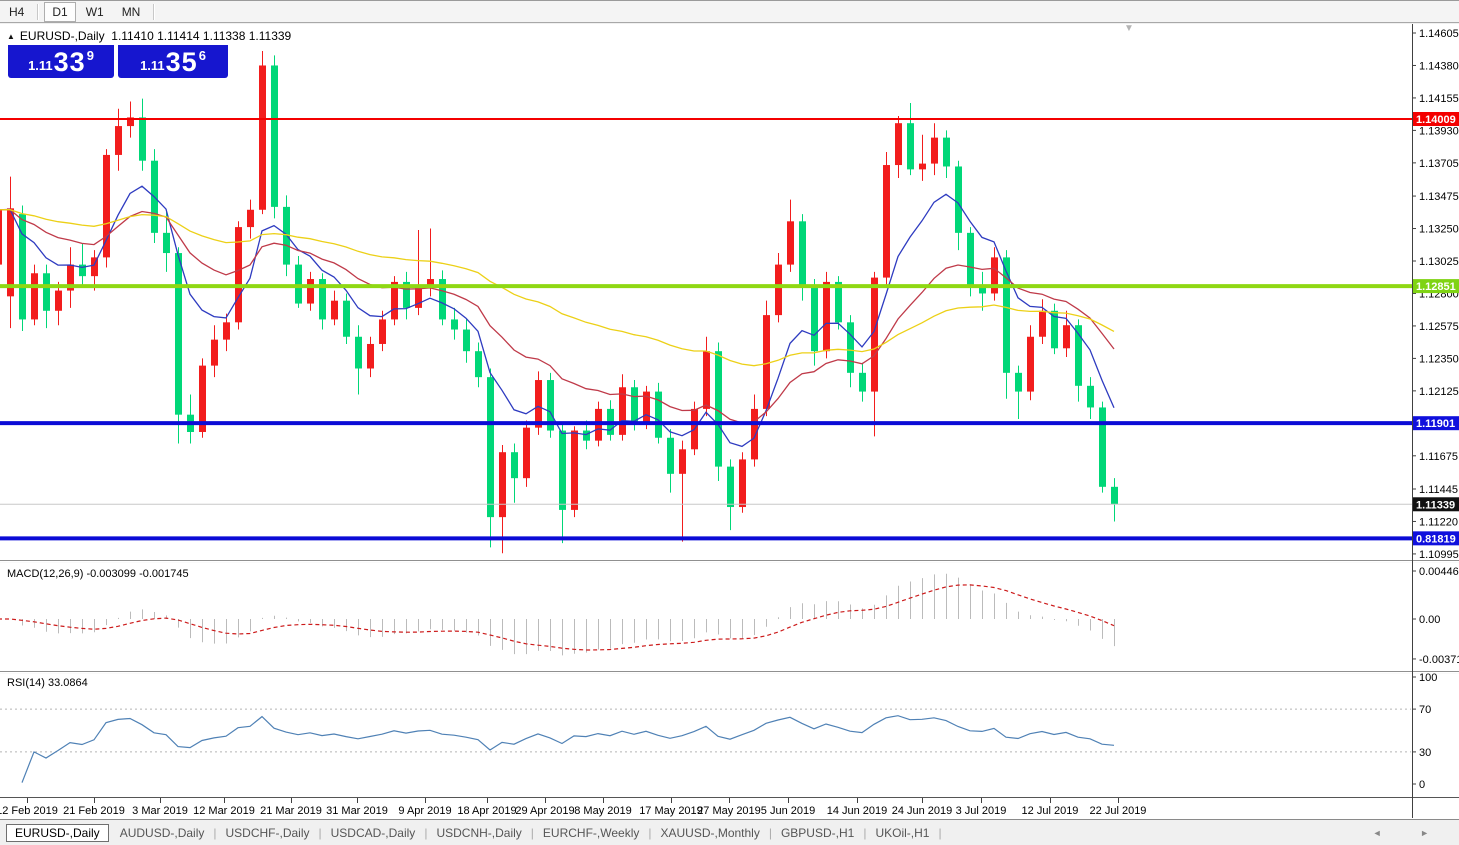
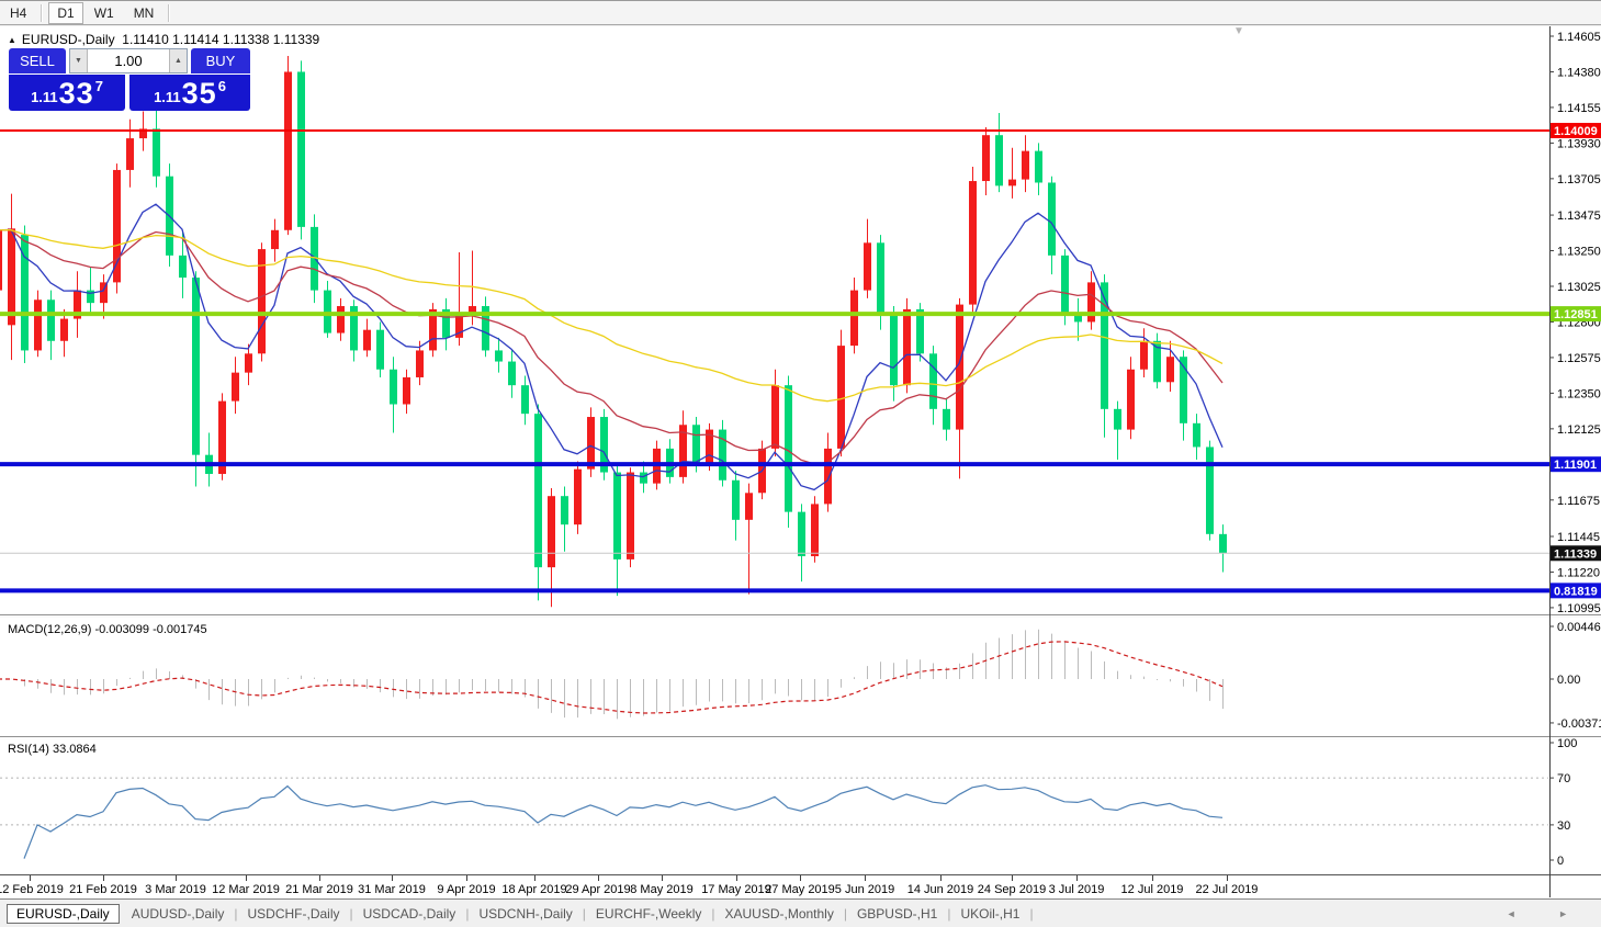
  H4
  D1
  W1
  MN
  1.14605
  1.14380
  1.14155
  1.13930
  1.13705
  1.13475
  1.13250
  1.13025
  1.12800
  1.12575
  1.12350
  1.12125
  1.11675
  1.11445
  1.11220
  1.10995
  0.00446
  0.00
  -0.0037
  100
  70
  30
  0
  1.14009
  1.12851
  1.11901
  1.11339
  0.81819
  2 Feb 2019
  21 Feb 2019
  3 Mar 2019
  12 Mar 2019
  21 Mar 2019
  31 Mar 2019
  9 Apr 2019
  18 Apr 2019
  29 Apr 2019
  8 May 2019
  17 May 2019
  27 May 2019
  5 Jun 2019
  14 Jun 2019
- 24 Jun 2019
+ 24 Sep 2019
  3 Jul 2019
  12 Jul 2019
  22 Jul 2019
  ▲
  EURUSD-,Daily 1.11410 1.11414 1.11338 1.11339
  ▼
+ SELL
+ 1.00
+ BUY
  1.11
  33
- 9
+ 7
  1.11
  35
  6
  MACD(12,26,9) -0.003099 -0.001745
  RSI(14) 33.0864
  EURUSD-,Daily
  AUDUSD-,Daily
  |
  USDCHF-,Daily
  |
  USDCAD-,Daily
  |
  USDCNH-,Daily
  |
  EURCHF-,Weekly
  |
  XAUUSD-,Monthly
  |
  GBPUSD-,H1
  |
  UKOil-,H1
  |
  ◄ ►
